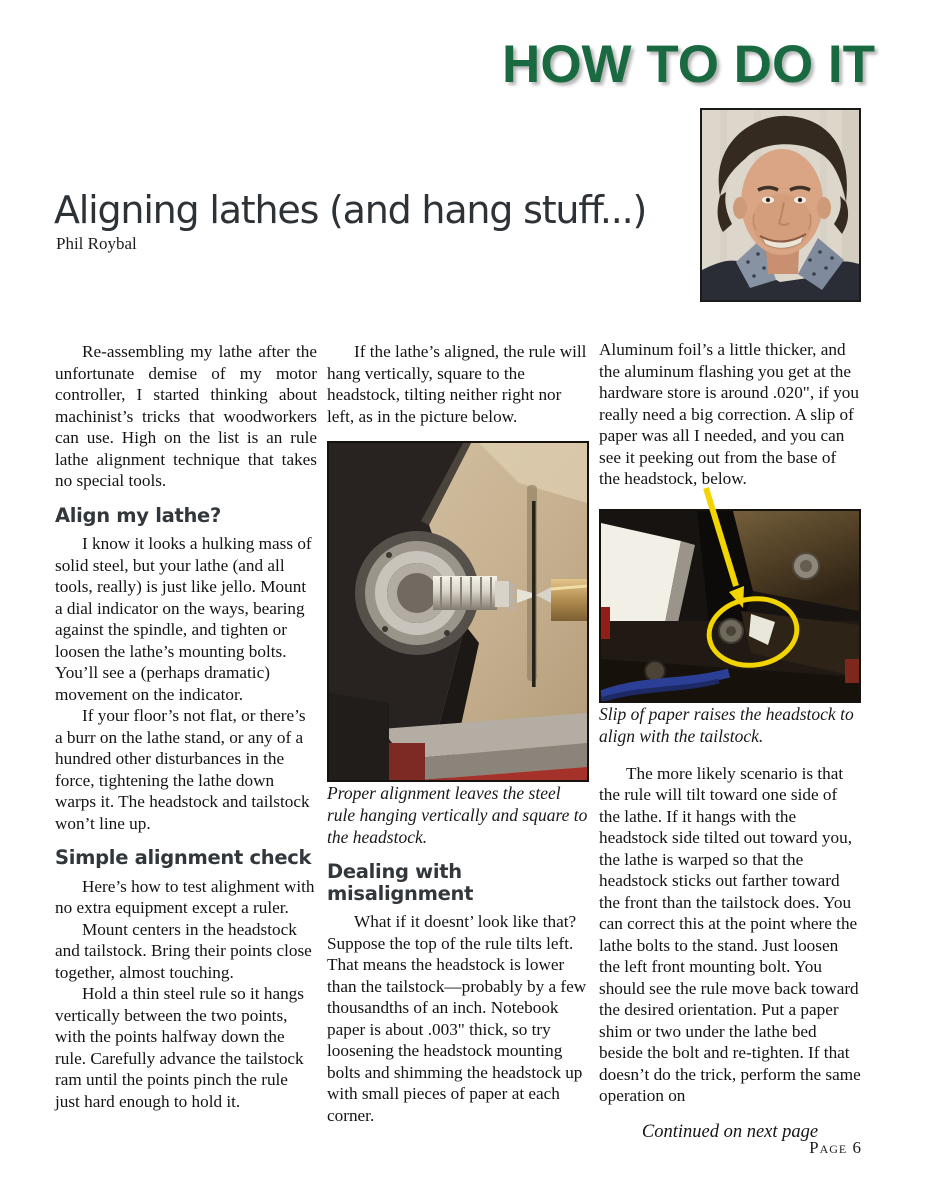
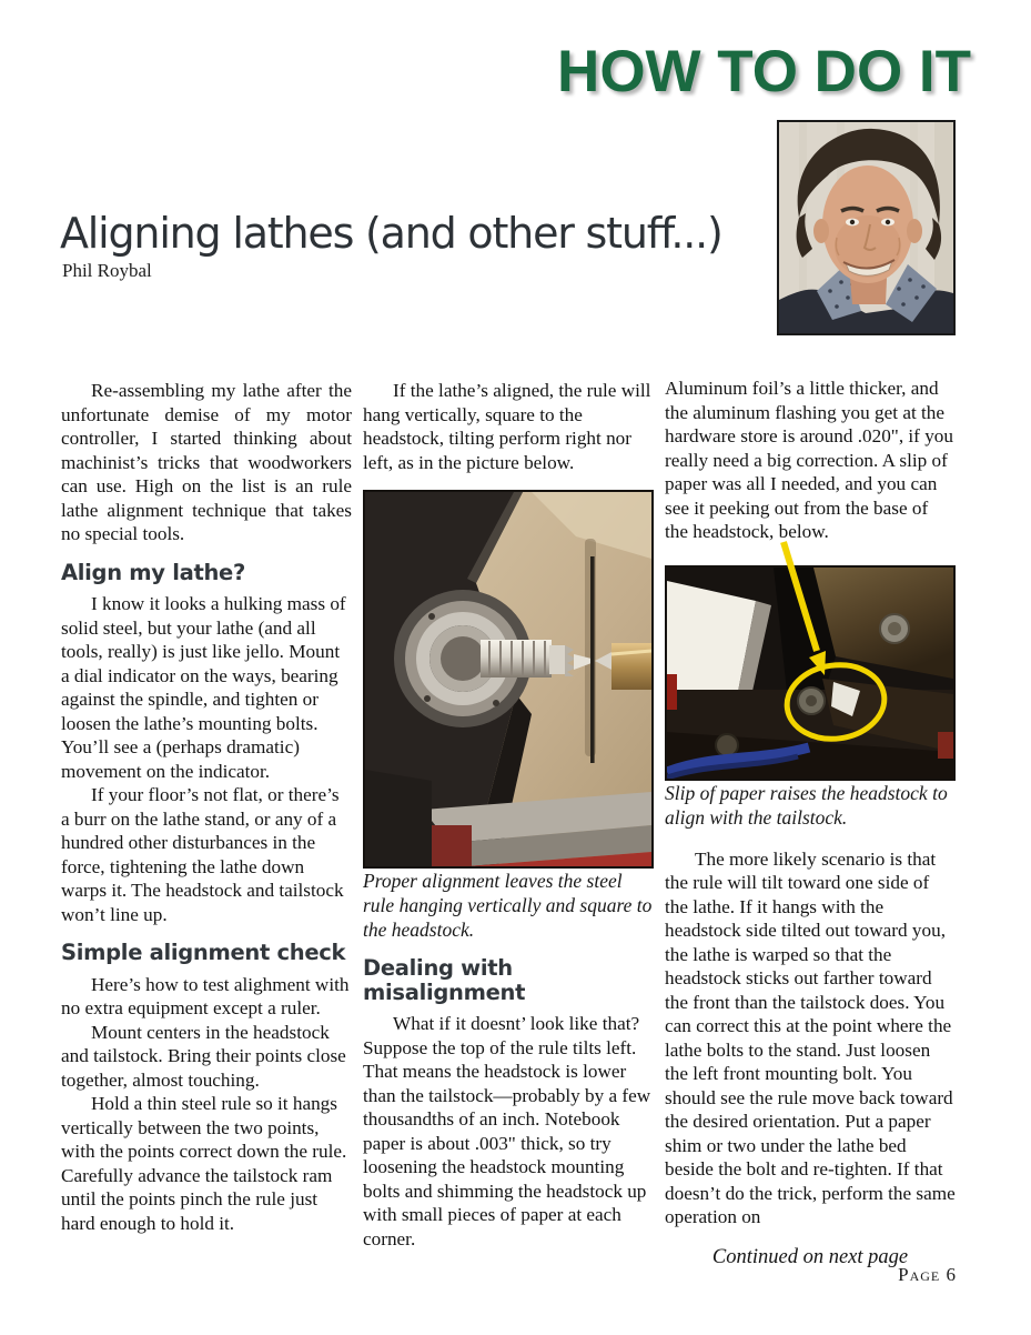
  HOW TO DO IT
- Aligning lathes (and hang stuff...)
+ Aligning lathes (and other stuff...)
  Phil Roybal
  Re-assembling my lathe after the unfortunate demise of my motor controller, I started thinking about machinist’s tricks that woodworkers can use. High on the list is an rule lathe alignment technique that takes no special tools.
  Align my lathe?
  I know it looks a hulking mass of solid steel, but your lathe (and all tools, really) is just like jello. Mount a dial indicator on the ways, bearing against the spindle, and tighten or loosen the lathe’s mounting bolts. You’ll see a (perhaps dramatic) movement on the indicator.
  If your floor’s not flat, or there’s a burr on the lathe stand, or any of a hundred other disturbances in the force, tightening the lathe down warps it. The headstock and tailstock won’t line up.
  Simple alignment check
  Here’s how to test alighment with no extra equipment except a ruler.
  Mount centers in the headstock and tailstock. Bring their points close together, almost touching.
- Hold a thin steel rule so it hangs vertically between the two points, with the points halfway down the rule. Carefully advance the tailstock ram until the points pinch the rule just hard enough to hold it.
+ Hold a thin steel rule so it hangs vertically between the two points, with the points correct down the rule. Carefully advance the tailstock ram until the points pinch the rule just hard enough to hold it.
- If the lathe’s aligned, the rule will hang vertically, square to the headstock, tilting neither right nor left, as in the picture below.
+ If the lathe’s aligned, the rule will hang vertically, square to the headstock, tilting perform right nor left, as in the picture below.
  Proper alignment leaves the steel rule hanging vertically and square to the headstock.
  Dealing with misalignment
  What if it doesnt’ look like that? Suppose the top of the rule tilts left. That means the headstock is lower than the tailstock—probably by a few thousandths of an inch. Notebook paper is about .003" thick, so try loosening the headstock mounting bolts and shimming the headstock up with small pieces of paper at each corner.
  Aluminum foil’s a little thicker, and the aluminum flashing you get at the hardware store is around .020", if you really need a big correction. A slip of paper was all I needed, and you can see it peeking out from the base of the headstock, below.
  Slip of paper raises the headstock to align with the tailstock.
  The more likely scenario is that the rule will tilt toward one side of the lathe. If it hangs with the headstock side tilted out toward you, the lathe is warped so that the headstock sticks out farther toward the front than the tailstock does. You can correct this at the point where the lathe bolts to the stand. Just loosen the left front mounting bolt. You should see the rule move back toward the desired orientation. Put a paper shim or two under the lathe bed beside the bolt and re-tighten. If that doesn’t do the trick, perform the same operation on
  Continued on next page
  Page 6
